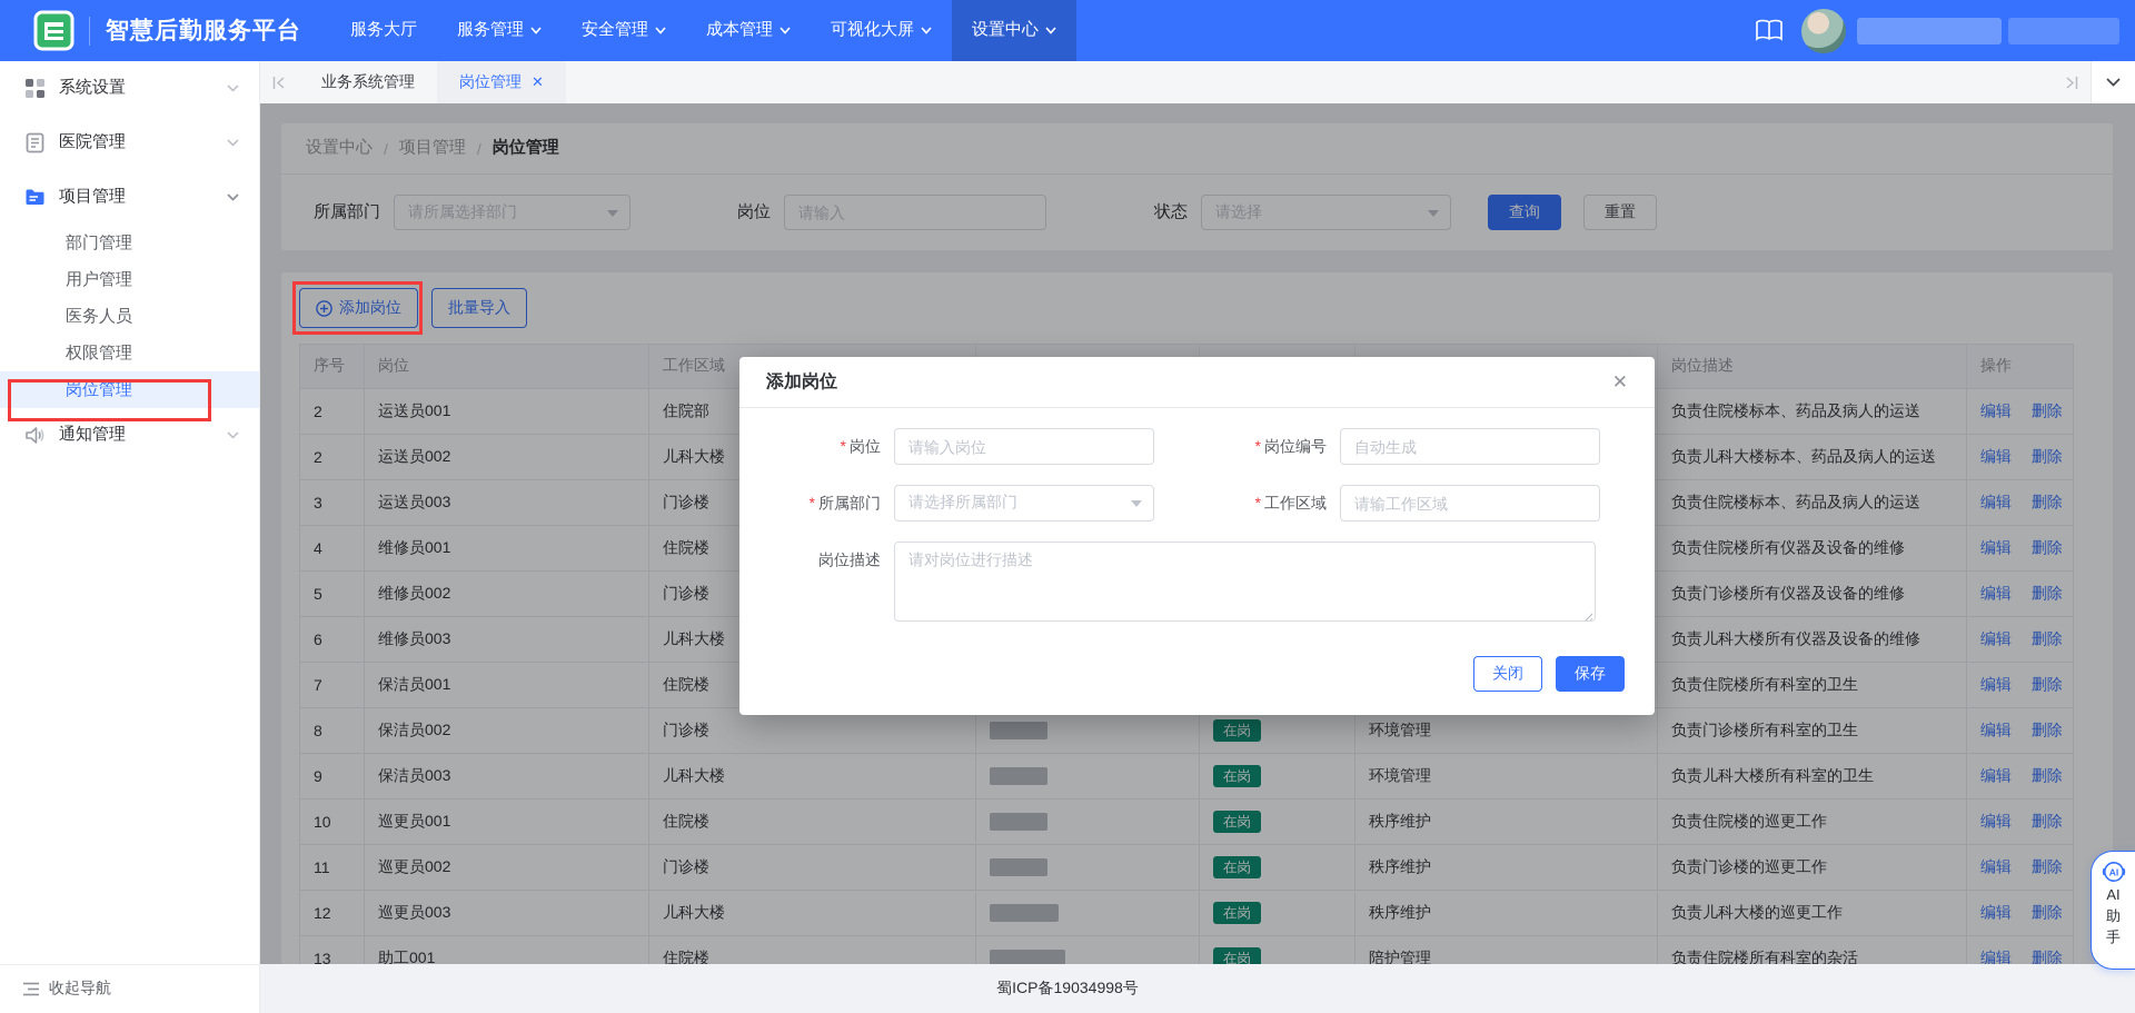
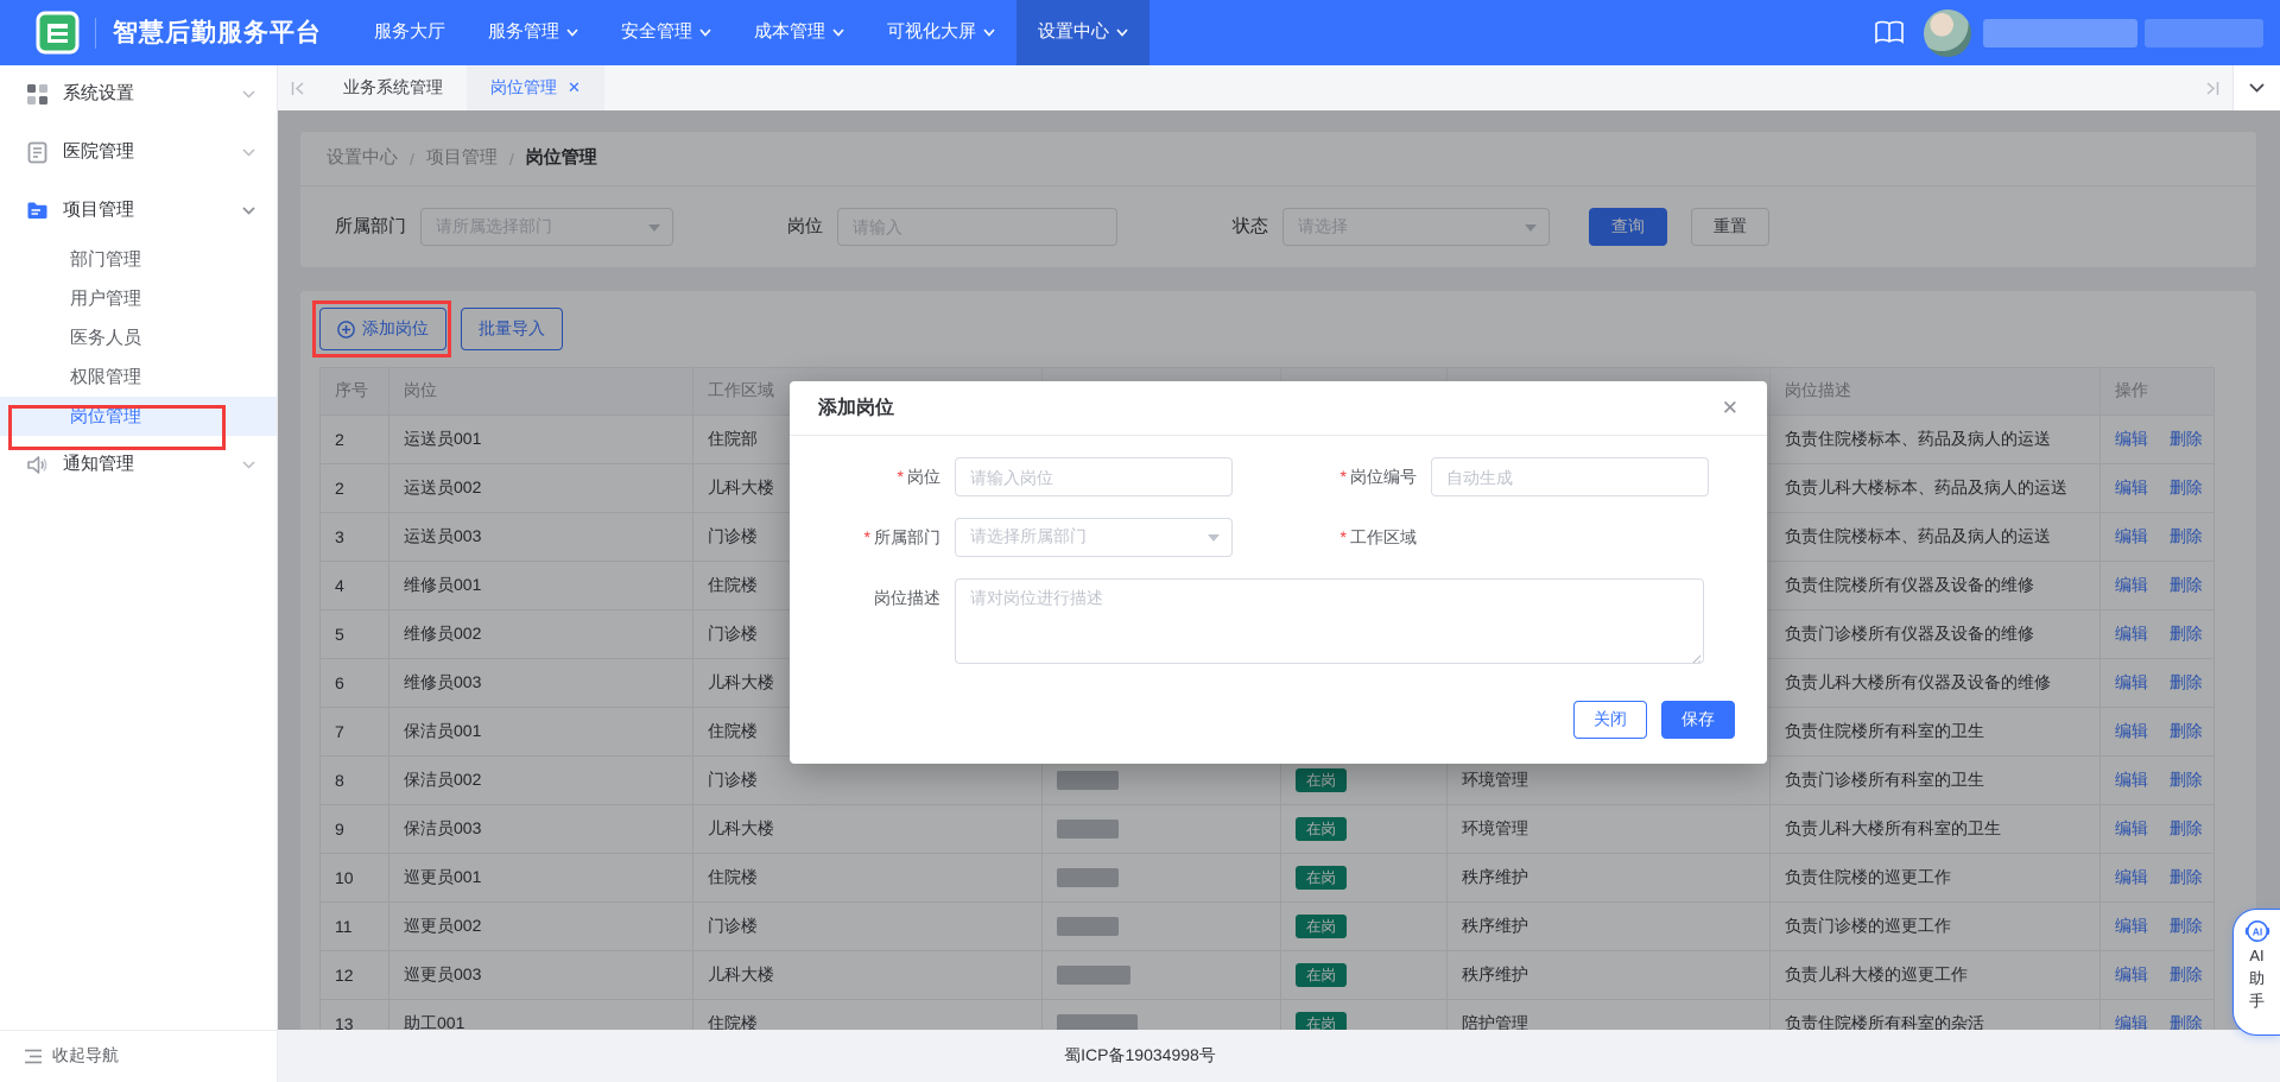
  智慧后勤服务平台
  服务大厅
  服务管理
  安全管理
  成本管理
  可视化大屏
  设置中心
  系统设置
  医院管理
  项目管理
  部门管理
  用户管理
  医务人员
  权限管理
  岗位管理
  通知管理
  收起导航
  业务系统管理
  岗位管理
  ✕
  设置中心
  /
  项目管理
  /
  岗位管理
  所属部门
  请所属选择部门
  岗位
  请输入
  状态
  请选择
  查询
  重置
  添加岗位
  批量导入
  2	运送员001	住院部				负责住院楼标本、药品及病人的运送	编辑 删除
  2	运送员002	儿科大楼				负责儿科大楼标本、药品及病人的运送	编辑 删除
  3	运送员003	门诊楼				负责住院楼标本、药品及病人的运送	编辑 删除
  4	维修员001	住院楼				负责住院楼所有仪器及设备的维修	编辑 删除
  5	维修员002	门诊楼				负责门诊楼所有仪器及设备的维修	编辑 删除
  6	维修员003	儿科大楼				负责儿科大楼所有仪器及设备的维修	编辑 删除
  7	保洁员001	住院楼				负责住院楼所有科室的卫生	编辑 删除
  8	保洁员002	门诊楼		在岗	环境管理	负责门诊楼所有科室的卫生	编辑 删除
  9	保洁员003	儿科大楼		在岗	环境管理	负责儿科大楼所有科室的卫生	编辑 删除
  10	巡更员001	住院楼		在岗	秩序维护	负责住院楼的巡更工作	编辑 删除
  11	巡更员002	门诊楼		在岗	秩序维护	负责门诊楼的巡更工作	编辑 删除
  12	巡更员003	儿科大楼		在岗	秩序维护	负责儿科大楼的巡更工作	编辑 删除
  13	助工001	住院楼		在岗	陪护管理	负责住院楼所有科室的杂活	编辑 删除
  添加岗位
  ✕
  * 岗位
  请输入岗位
  * 岗位编号
  自动生成
  * 所属部门
  请选择所属部门
  * 工作区域
- 请输工作区域
  岗位描述
  请对岗位进行描述
  关闭
  保存
  蜀ICP备19034998号
  AI
  AI
  助
  手
